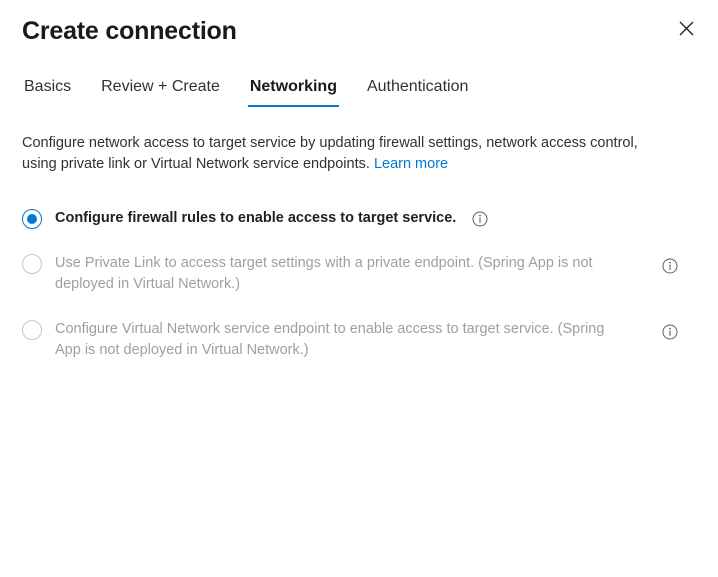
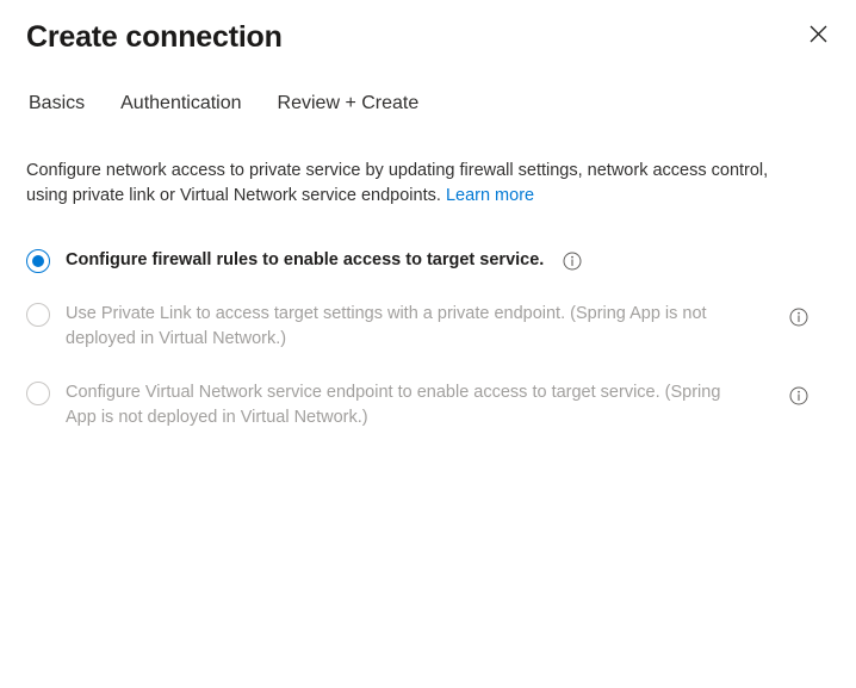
  Create connection
  Basics
- Review + Create
+ Authentication
- Networking
- Authentication
+ Review + Create
- Configure network access to target service by updating firewall settings, network access control, using private link or Virtual Network service endpoints. Learn more
+ Configure network access to private service by updating firewall settings, network access control, using private link or Virtual Network service endpoints. Learn more
  Configure firewall rules to enable access to target service.
  Use Private Link to access target settings with a private endpoint. (Spring App is not deployed in Virtual Network.)
  Configure Virtual Network service endpoint to enable access to target service. (Spring App is not deployed in Virtual Network.)
